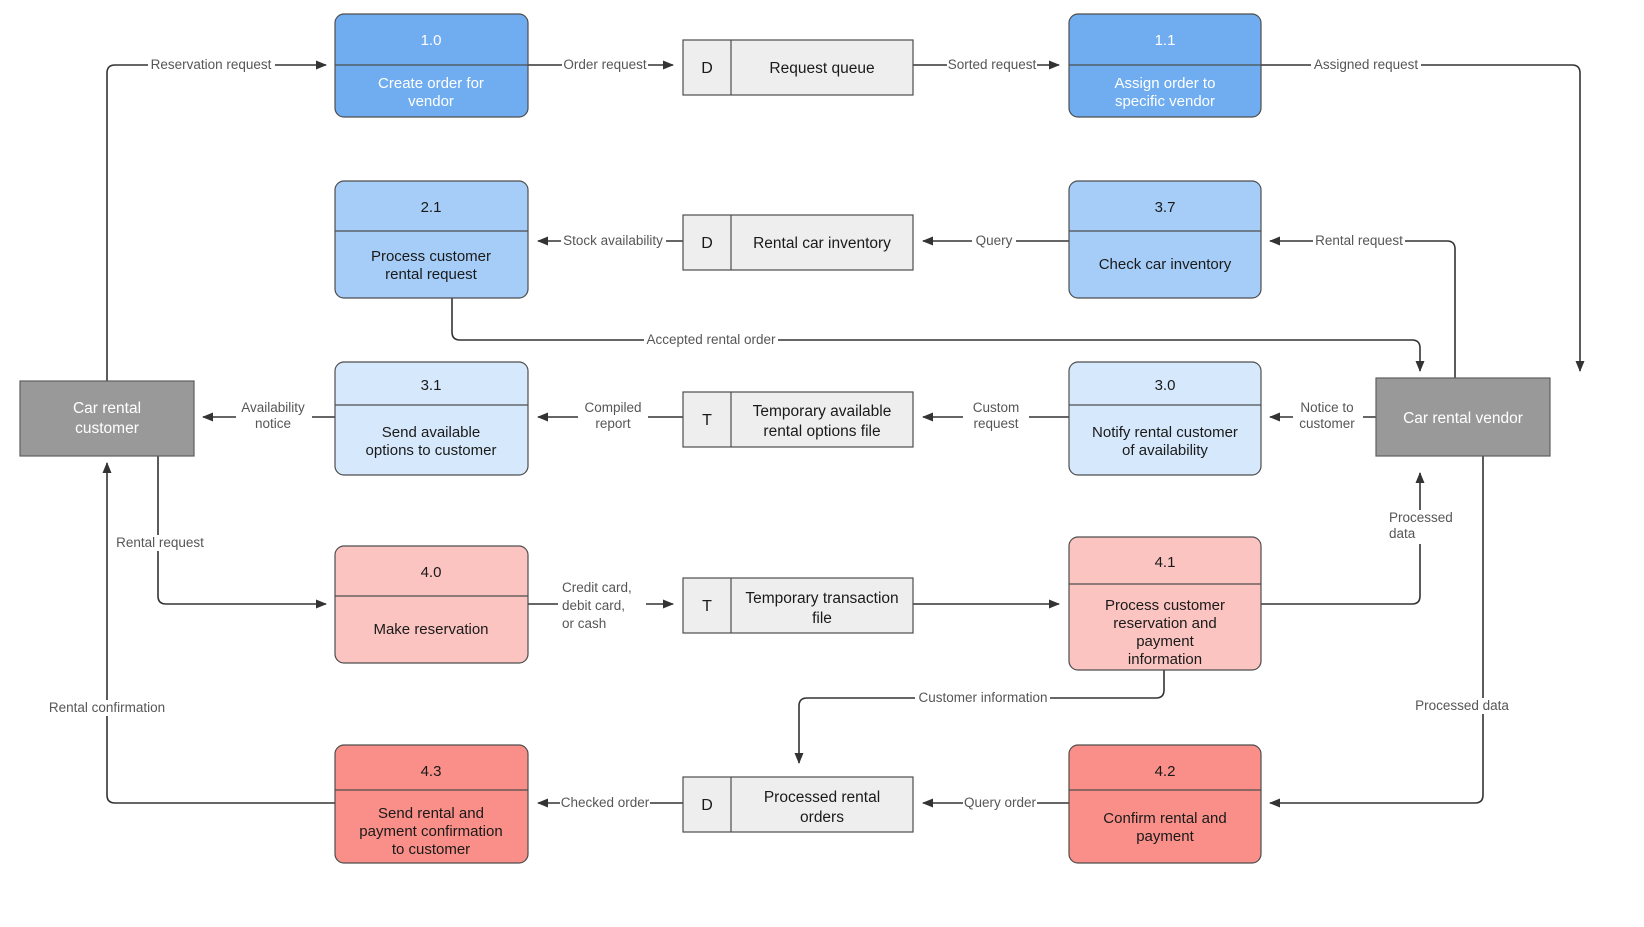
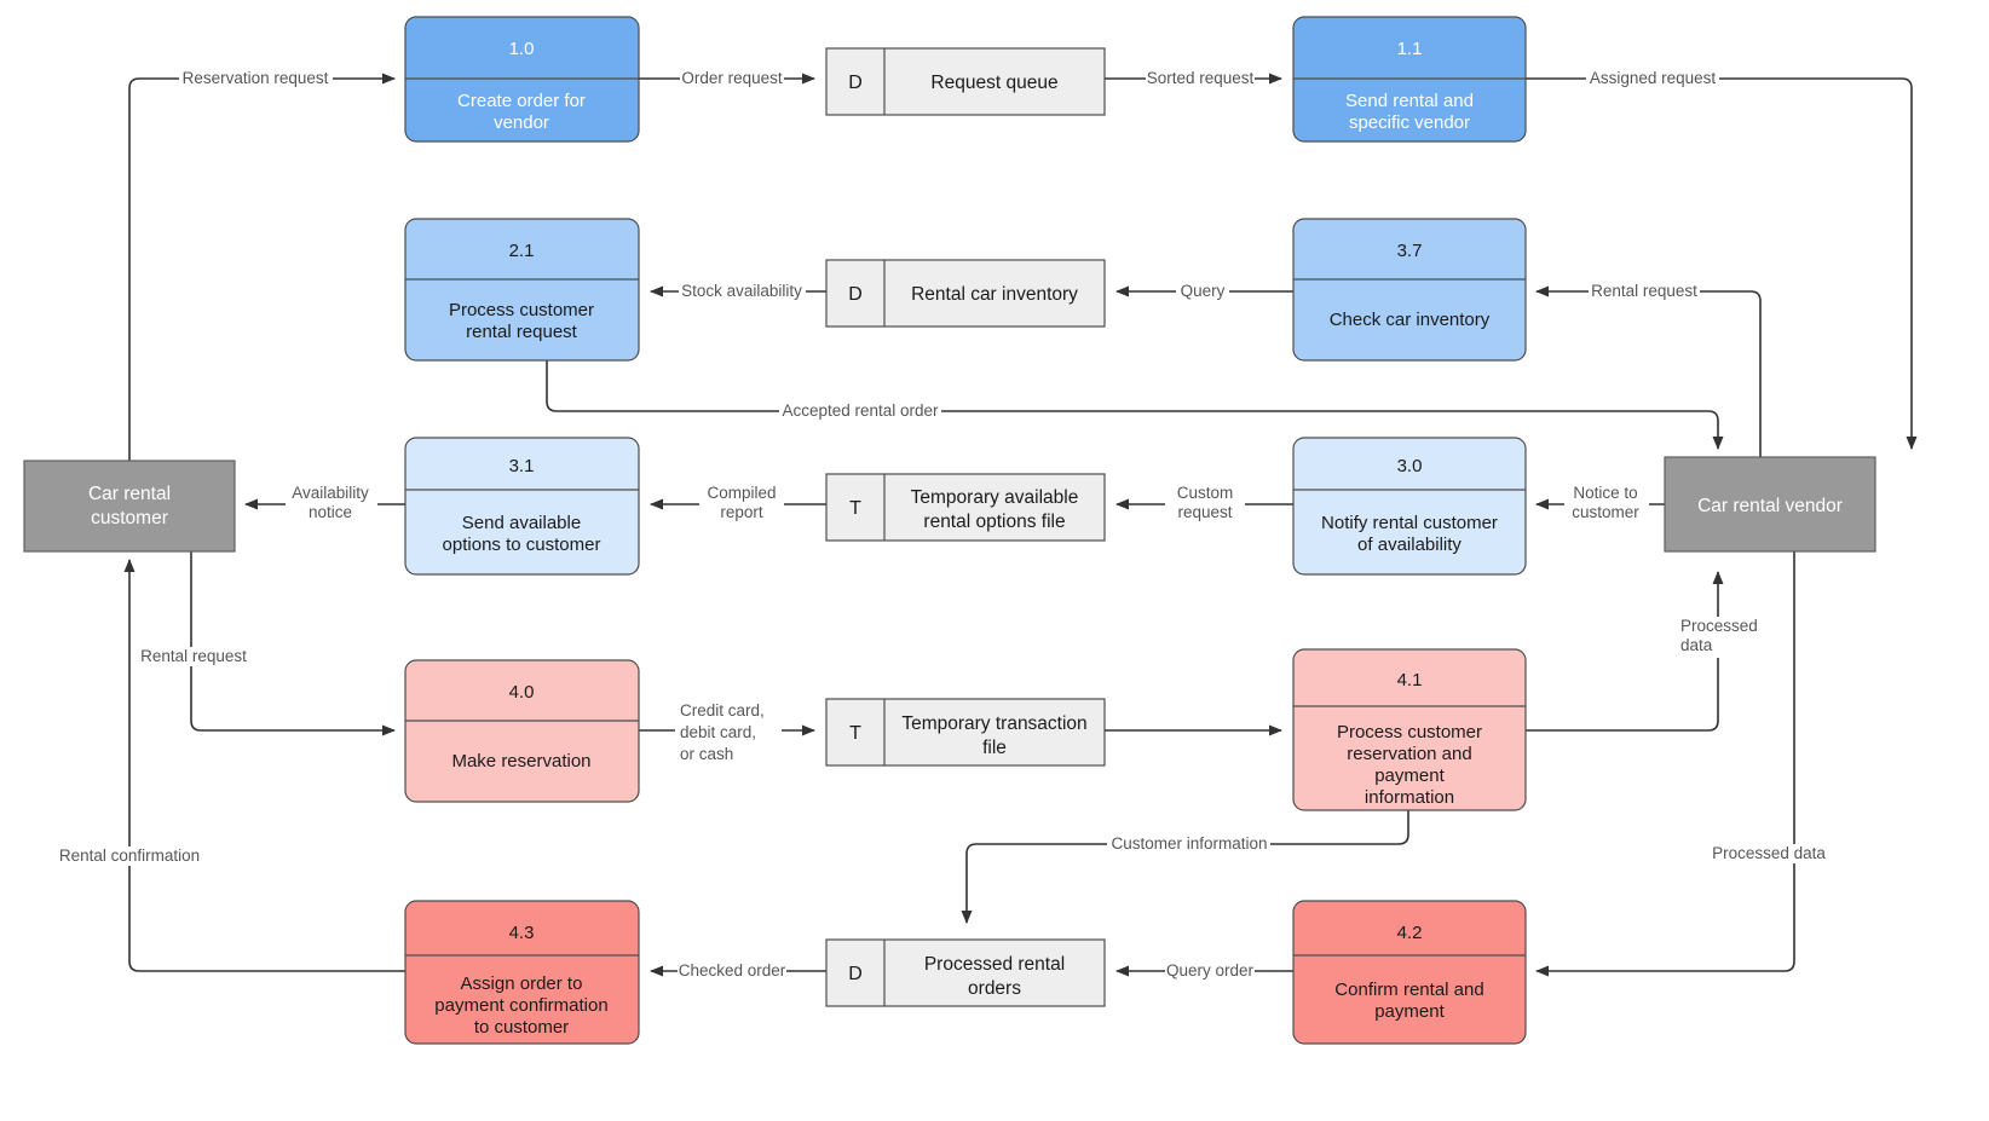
  Reservation request
  Order request
  Sorted request
  Assigned request
  Stock availability
  Query
  Rental request
  Accepted rental order
  Availability
  notice
  Compiled
  report
  Custom
  request
  Notice to
  customer
  Rental request
  Credit card,
  debit card,
  or cash
  Processed
  data
  Customer information
  Checked order
  Query order
  Processed data
  Rental confirmation
  D
  Request queue
  D
  Rental car inventory
  T
  Temporary available
  rental options file
  T
  Temporary transaction
  file
  D
  Processed rental
  orders
  Car rental
  customer
  Car rental vendor
  1.0
  Create order for
  vendor
  1.1
- Assign order to
+ Send rental and
  specific vendor
  2.1
  Process customer
  rental request
  3.7
  Check car inventory
  3.1
  Send available
  options to customer
  3.0
  Notify rental customer
  of availability
  4.0
  Make reservation
  4.1
  Process customer
  reservation and
  payment
  information
  4.3
- Send rental and
+ Assign order to
  payment confirmation
  to customer
  4.2
  Confirm rental and
  payment
